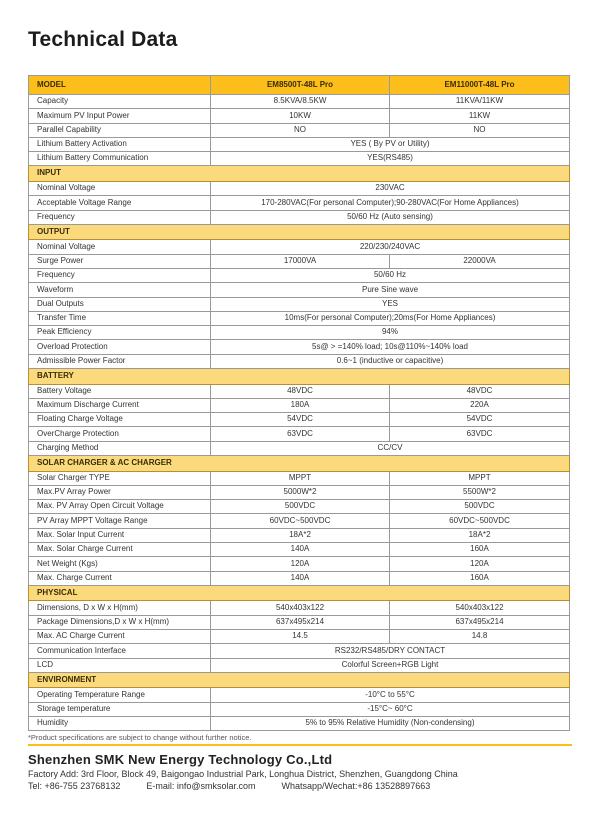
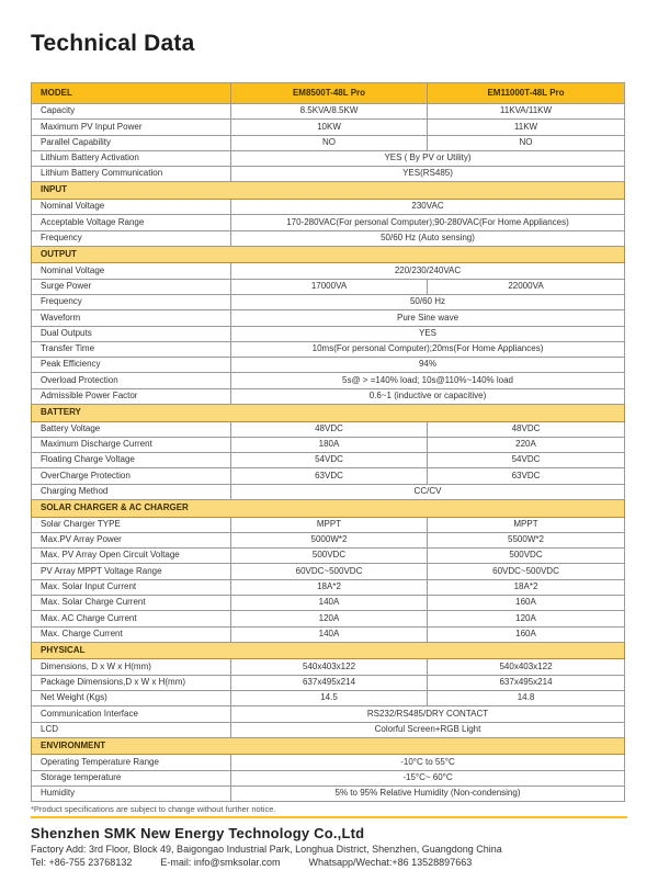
  Technical Data
  MODEL	EM8500T-48L Pro	EM11000T-48L Pro
  Capacity	8.5KVA/8.5KW	11KVA/11KW
  Maximum PV Input Power	10KW	11KW
  Parallel Capability	NO	NO
  Lithium Battery Activation	YES ( By PV or Utility)
  Lithium Battery Communication	YES(RS485)
  INPUT
  Nominal Voltage	230VAC
  Acceptable Voltage Range	170-280VAC(For personal Computer);90-280VAC(For Home Appliances)
  Frequency	50/60 Hz (Auto sensing)
  OUTPUT
  Nominal Voltage	220/230/240VAC
  Surge Power	17000VA	22000VA
  Frequency	50/60 Hz
  Waveform	Pure Sine wave
  Dual Outputs	YES
  Transfer Time	10ms(For personal Computer);20ms(For Home Appliances)
  Peak Efficiency	94%
  Overload Protection	5s@ > =140% load; 10s@110%~140% load
  Admissible Power Factor	0.6~1 (inductive or capacitive)
  BATTERY
  Battery Voltage	48VDC	48VDC
  Maximum Discharge Current	180A	220A
  Floating Charge Voltage	54VDC	54VDC
  OverCharge Protection	63VDC	63VDC
  Charging Method	CC/CV
  SOLAR CHARGER & AC CHARGER
  Solar Charger TYPE	MPPT	MPPT
  Max.PV Array Power	5000W*2	5500W*2
  Max. PV Array Open Circuit Voltage	500VDC	500VDC
  PV Array MPPT Voltage Range	60VDC~500VDC	60VDC~500VDC
  Max. Solar Input Current	18A*2	18A*2
  Max. Solar Charge Current	140A	160A
- Net Weight (Kgs)	120A	120A
+ Max. AC Charge Current	120A	120A
  Max. Charge Current	140A	160A
  PHYSICAL
  Dimensions, D x W x H(mm)	540x403x122	540x403x122
  Package Dimensions,D x W x H(mm)	637x495x214	637x495x214
- Max. AC Charge Current	14.5	14.8
+ Net Weight (Kgs)	14.5	14.8
  Communication Interface	RS232/RS485/DRY CONTACT
  LCD	Colorful Screen+RGB Light
  ENVIRONMENT
  Operating Temperature Range	-10°C to 55°C
  Storage temperature	-15°C~ 60°C
  Humidity	5% to 95% Relative Humidity (Non-condensing)
  *Product specifications are subject to change without further notice.
  Shenzhen SMK New Energy Technology Co.,Ltd
  Factory Add: 3rd Floor, Block 49, Baigongao Industrial Park, Longhua District, Shenzhen, Guangdong China
  Tel: +86-755 23768132
  E-mail: info@smksolar.com
  Whatsapp/Wechat:+86 13528897663
